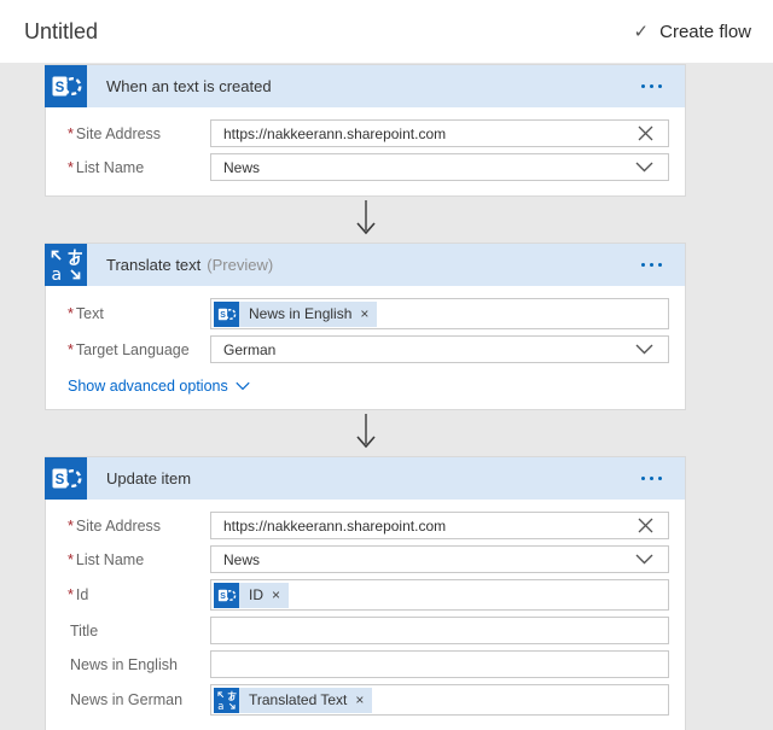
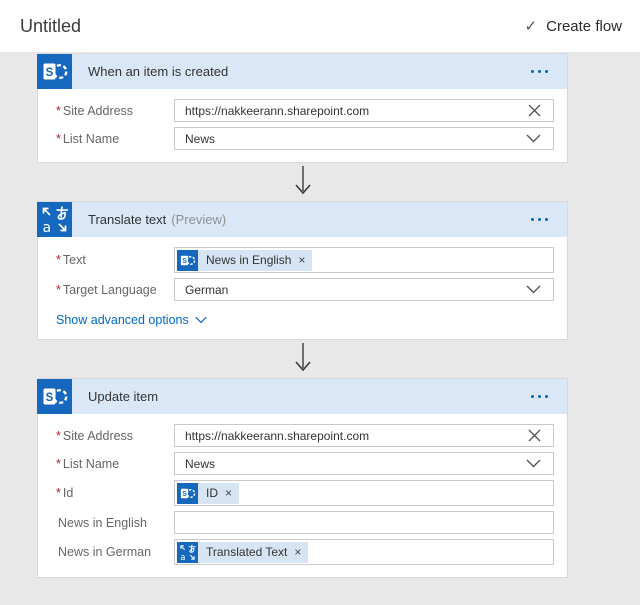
  Untitled
  ✓
  Create flow
- When an text is created
+ When an item is created
  *
  Site Address
  https://nakkeerann.sharepoint.com
  *
  List Name
  News
  Translate text
  (Preview)
  *
  Text
  News in English
  ×
  *
  Target Language
  German
  Show advanced options
  Update item
  *
  Site Address
  https://nakkeerann.sharepoint.com
  *
  List Name
  News
  *
  Id
  ID
  ×
- Title
  News in English
  News in German
  Translated Text
  ×
